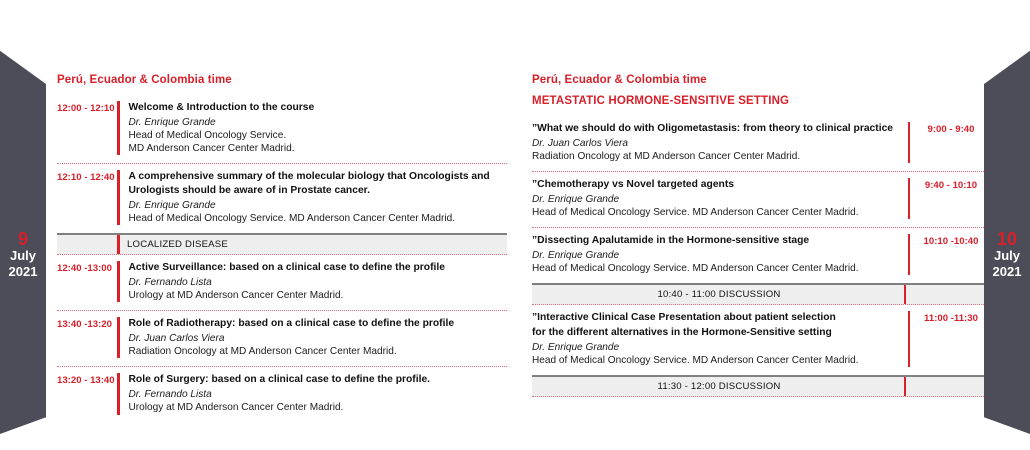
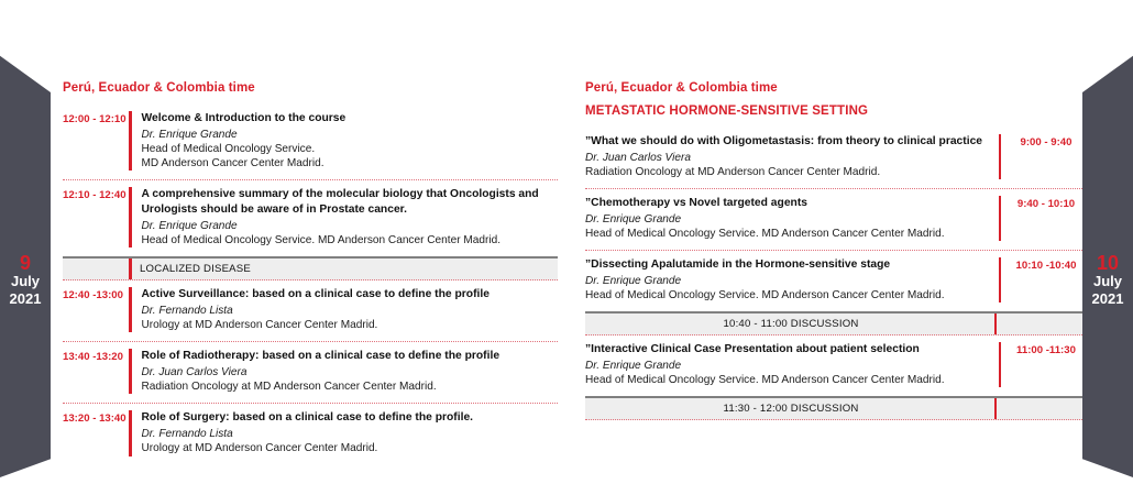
  9
  July
  2021
  10
  July
  2021
  Perú, Ecuador & Colombia time
  12:00 - 12:10
  Welcome & Introduction to the course
  Dr. Enrique Grande
  Head of Medical Oncology Service.
  MD Anderson Cancer Center Madrid.
  12:10 - 12:40
  A comprehensive summary of the molecular biology that Oncologists and Urologists should be aware of in Prostate cancer.
  Dr. Enrique Grande
  Head of Medical Oncology Service. MD Anderson Cancer Center Madrid.
  LOCALIZED DISEASE
  12:40 -13:00
  Active Surveillance: based on a clinical case to define the profile
  Dr. Fernando Lista
  Urology at MD Anderson Cancer Center Madrid.
  13:40 -13:20
  Role of Radiotherapy: based on a clinical case to define the profile
  Dr. Juan Carlos Viera
  Radiation Oncology at MD Anderson Cancer Center Madrid.
  13:20 - 13:40
  Role of Surgery: based on a clinical case to define the profile.
  Dr. Fernando Lista
  Urology at MD Anderson Cancer Center Madrid.
  Perú, Ecuador & Colombia time
  METASTATIC HORMONE-SENSITIVE SETTING
  ”What we should do with Oligometastasis: from theory to clinical practice
  Dr. Juan Carlos Viera
  Radiation Oncology at MD Anderson Cancer Center Madrid.
  9:00 - 9:40
  ”Chemotherapy vs Novel targeted agents
  Dr. Enrique Grande
  Head of Medical Oncology Service. MD Anderson Cancer Center Madrid.
  9:40 - 10:10
  ”Dissecting Apalutamide in the Hormone-sensitive stage
  Dr. Enrique Grande
  Head of Medical Oncology Service. MD Anderson Cancer Center Madrid.
  10:10 -10:40
  10:40 - 11:00 DISCUSSION
  ”Interactive Clinical Case Presentation about patient selection
- for the different alternatives in the Hormone-Sensitive setting
  Dr. Enrique Grande
  Head of Medical Oncology Service. MD Anderson Cancer Center Madrid.
  11:00 -11:30
  11:30 - 12:00 DISCUSSION
